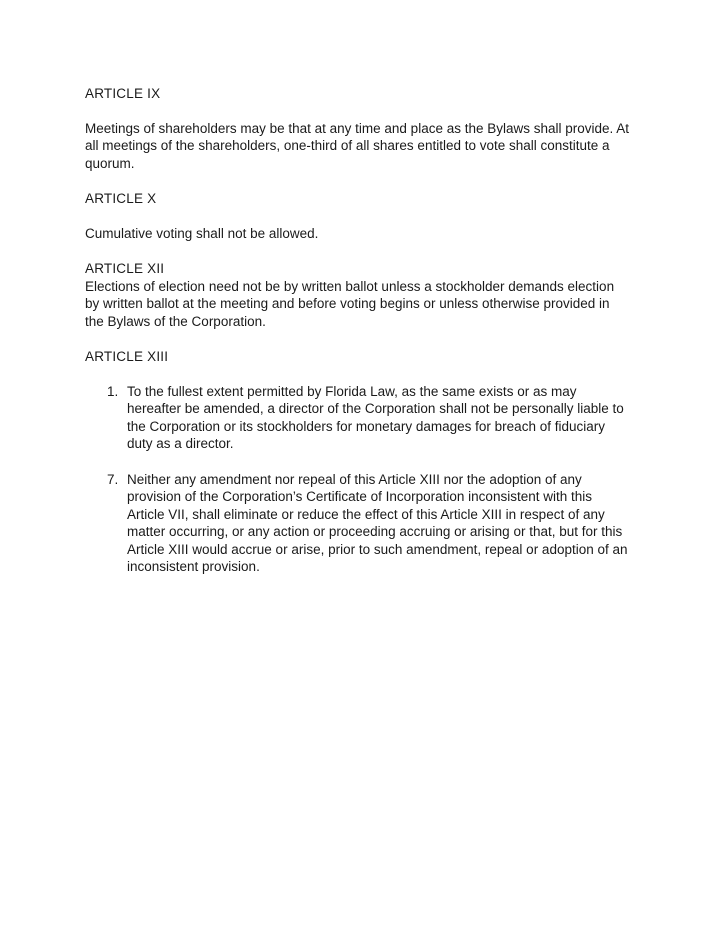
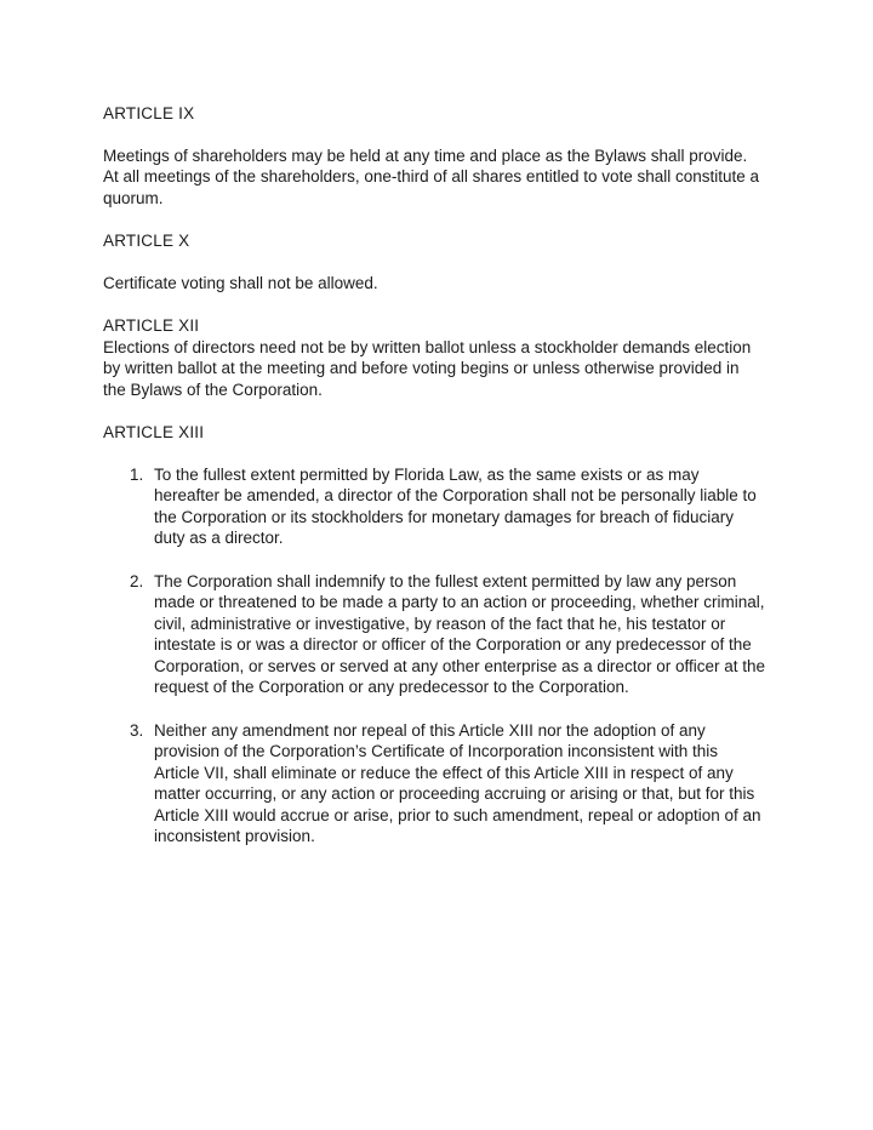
  ARTICLE IX
- Meetings of shareholders may be that at any time and place as the Bylaws shall provide. At all meetings of the shareholders, one-third of all shares entitled to vote shall constitute a quorum.
+ Meetings of shareholders may be held at any time and place as the Bylaws shall provide. At all meetings of the shareholders, one-third of all shares entitled to vote shall constitute a quorum.
  ARTICLE X
- Cumulative voting shall not be allowed.
+ Certificate voting shall not be allowed.
  ARTICLE XII
- Elections of election need not be by written ballot unless a stockholder demands election by written ballot at the meeting and before voting begins or unless otherwise provided in the Bylaws of the Corporation.
+ Elections of directors need not be by written ballot unless a stockholder demands election by written ballot at the meeting and before voting begins or unless otherwise provided in the Bylaws of the Corporation.
  ARTICLE XIII
  1.
  To the fullest extent permitted by Florida Law, as the same exists or as may hereafter be amended, a director of the Corporation shall not be personally liable to the Corporation or its stockholders for monetary damages for breach of fiduciary duty as a director.
+ 2.
+ The Corporation shall indemnify to the fullest extent permitted by law any person made or threatened to be made a party to an action or proceeding, whether criminal, civil, administrative or investigative, by reason of the fact that he, his testator or intestate is or was a director or officer of the Corporation or any predecessor of the Corporation, or serves or served at any other enterprise as a director or officer at the request of the Corporation or any predecessor to the Corporation.
- 7.
+ 3.
  Neither any amendment nor repeal of this Article XIII nor the adoption of any provision of the Corporation’s Certificate of Incorporation inconsistent with this Article VII, shall eliminate or reduce the effect of this Article XIII in respect of any matter occurring, or any action or proceeding accruing or arising or that, but for this Article XIII would accrue or arise, prior to such amendment, repeal or adoption of an inconsistent provision.
